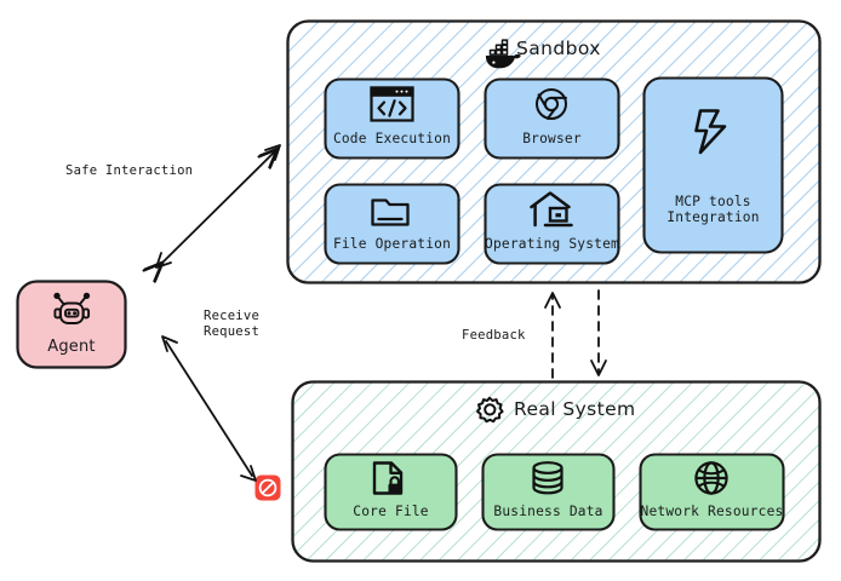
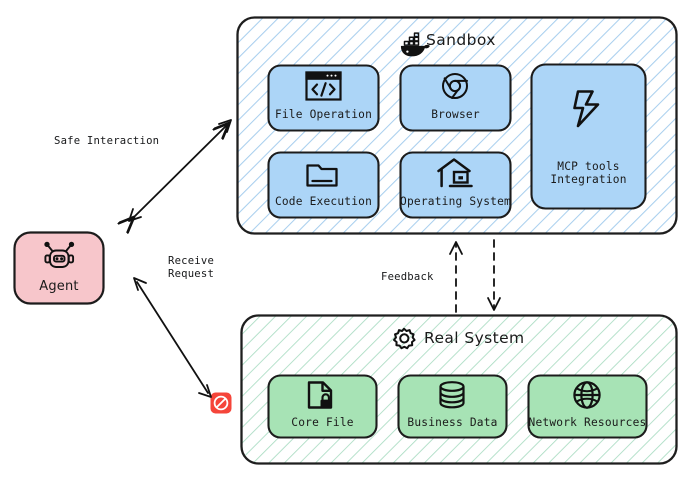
  Sandbox
  Real System
  Agent
- Code Execution
+ File Operation
  Browser
- File Operation
+ Code Execution
  Operating System
  MCP tools
  Integration
  Core File
  Business Data
  Network Resources
  Safe Interaction
  Receive
  Request
  Feedback
